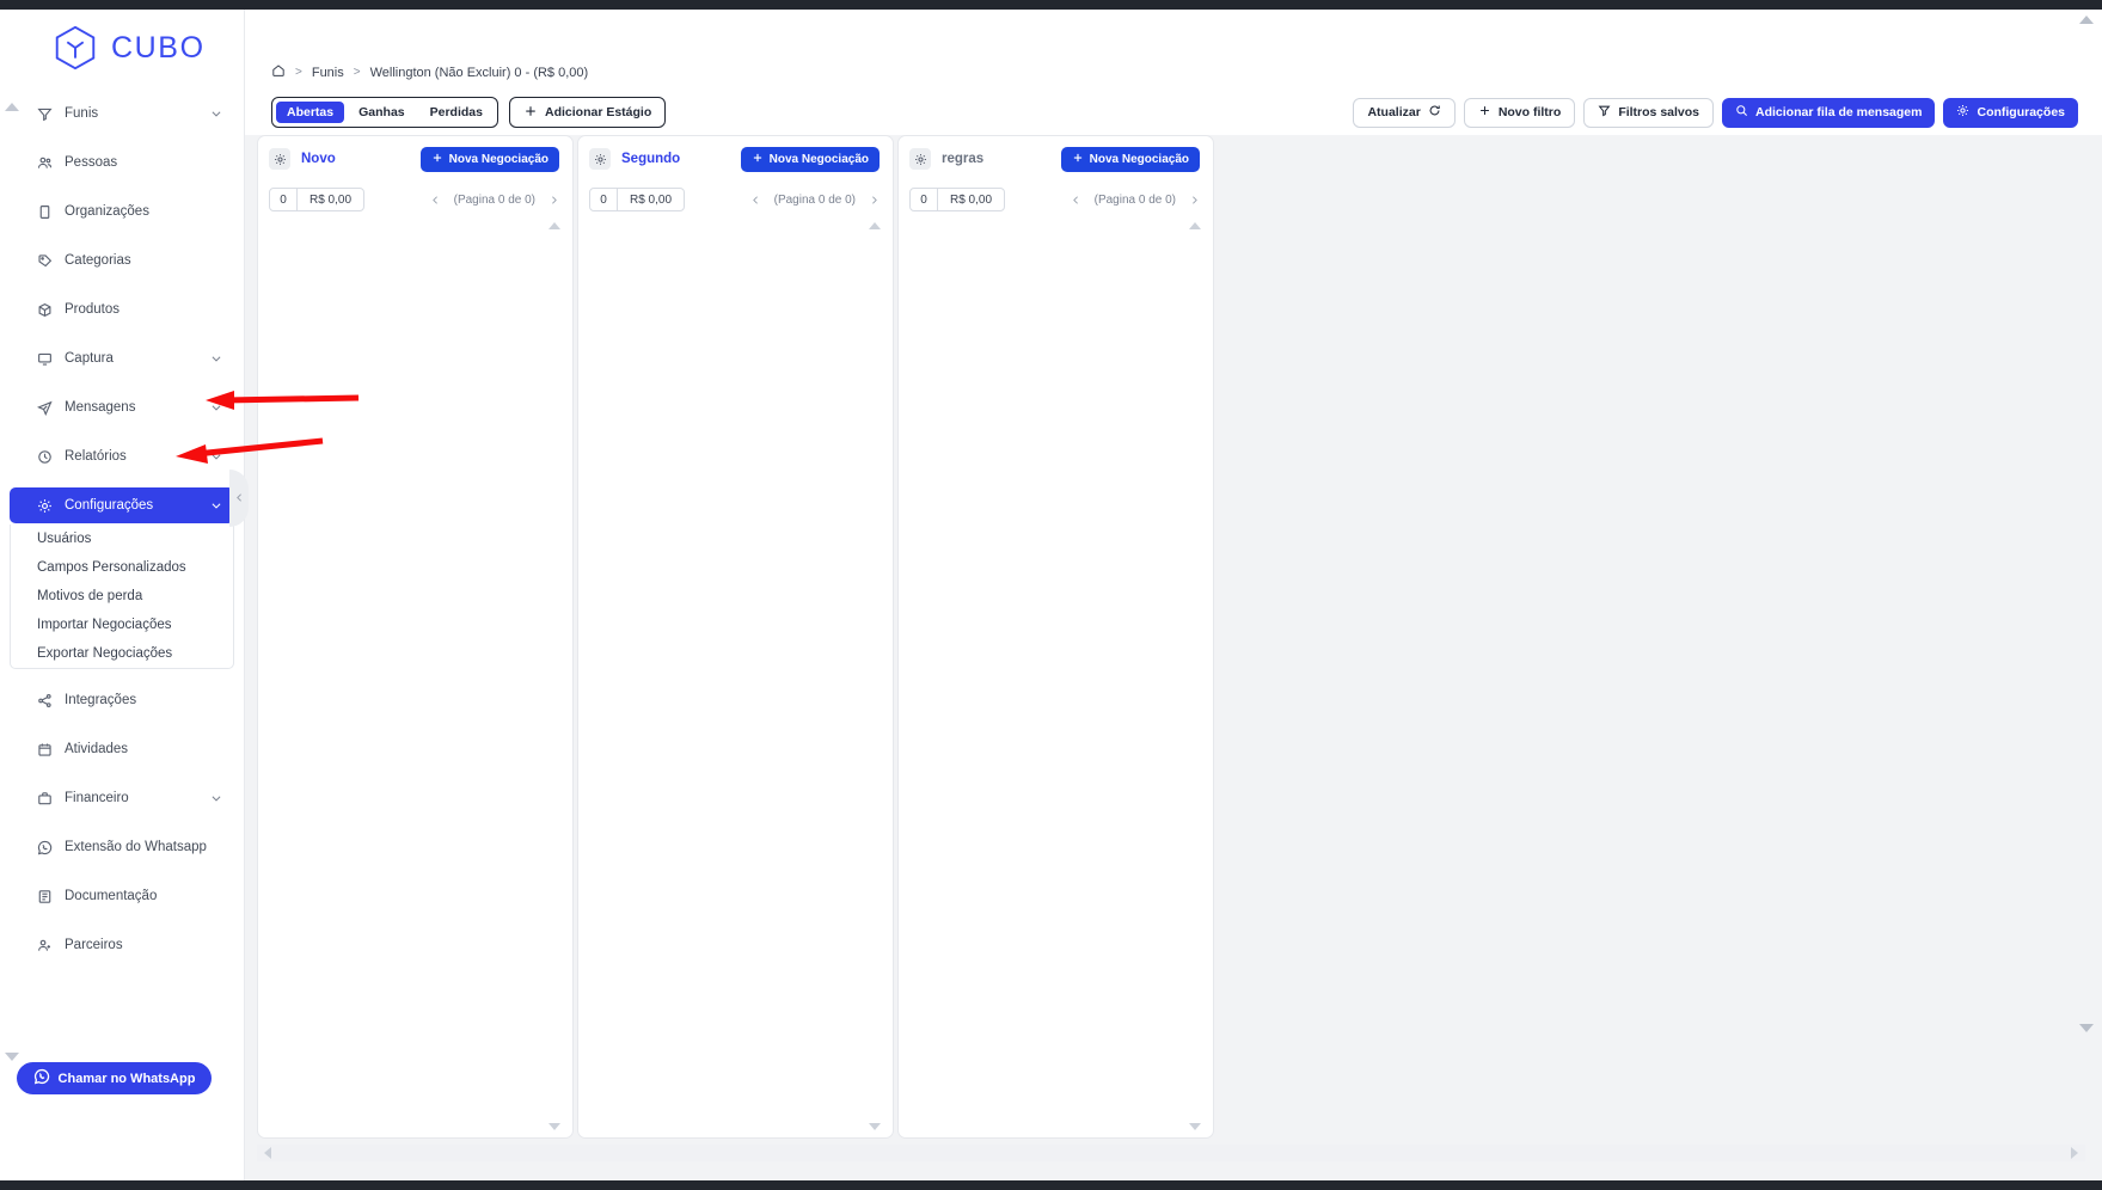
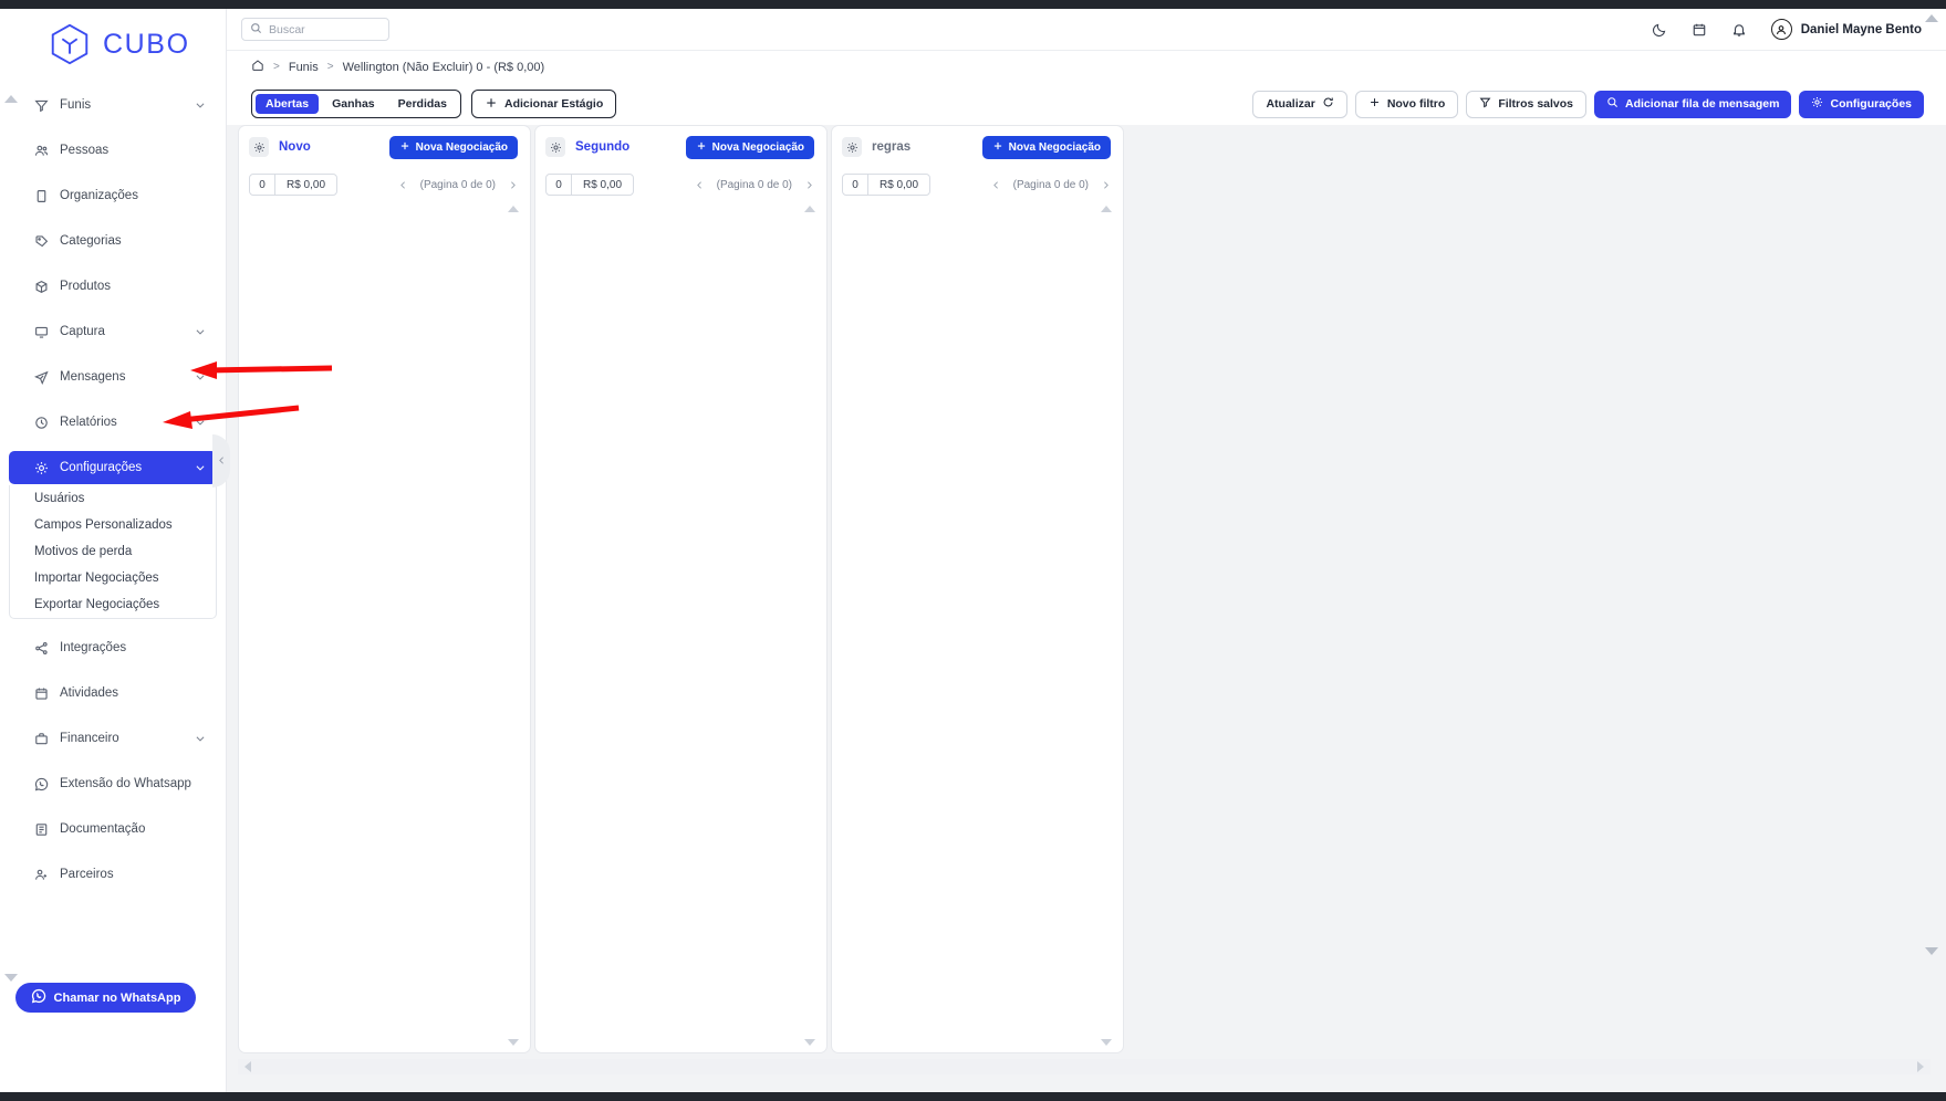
  CUBO
  Funis
  Pessoas
  Organizações
  Categorias
  Produtos
  Captura
  Mensagens
  Relatórios
  Configurações
  Usuários
  Campos Personalizados
  Motivos de perda
  Importar Negociações
  Exportar Negociações
  Integrações
  Atividades
  Financeiro
  Extensão do Whatsapp
  Documentação
  Parceiros
  Chamar no WhatsApp
+ Buscar
+ Daniel Mayne Bento
  >
  Funis
  >
  Wellington (Não Excluir) 0 - (R$ 0,00)
  Abertas
  Ganhas
  Perdidas
  Adicionar Estágio
  Atualizar
  Novo filtro
  Filtros salvos
  Adicionar fila de mensagem
  Configurações
  Novo
  Nova Negociação
  0
  R$ 0,00
  (Pagina 0 de 0)
  Segundo
  Nova Negociação
  0
  R$ 0,00
  (Pagina 0 de 0)
  regras
  Nova Negociação
  0
  R$ 0,00
  (Pagina 0 de 0)
